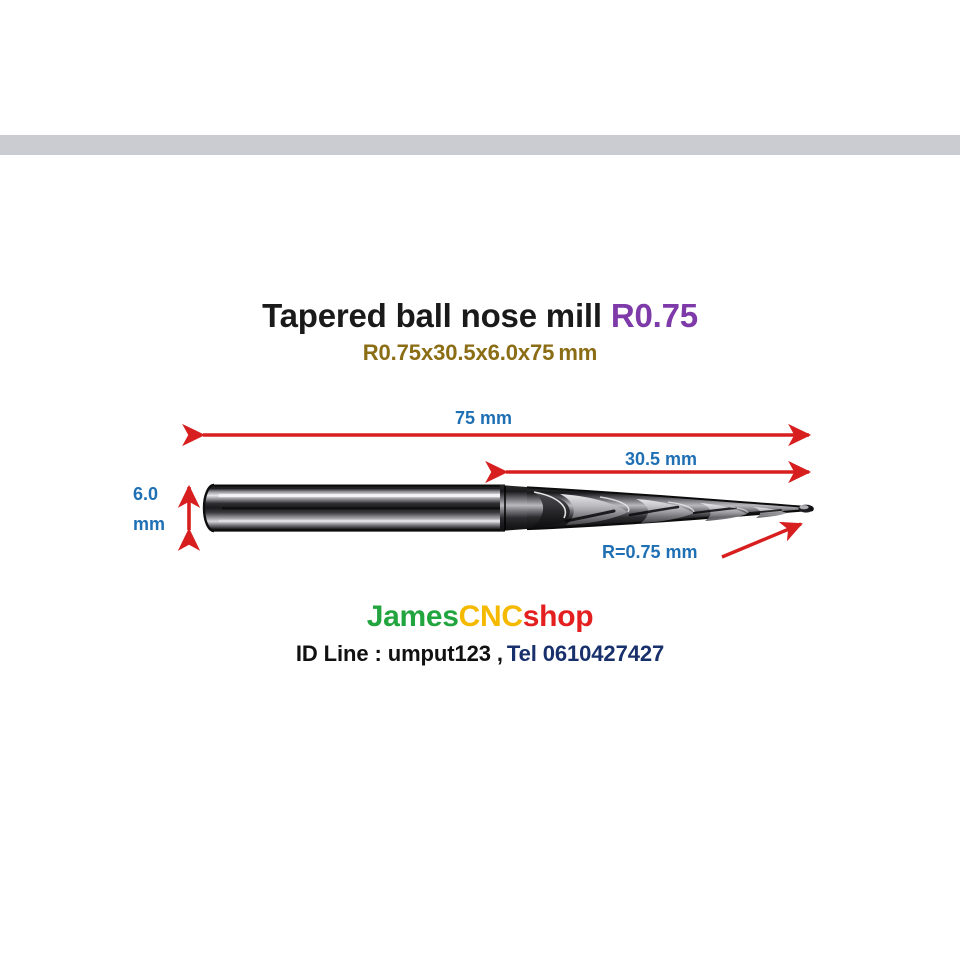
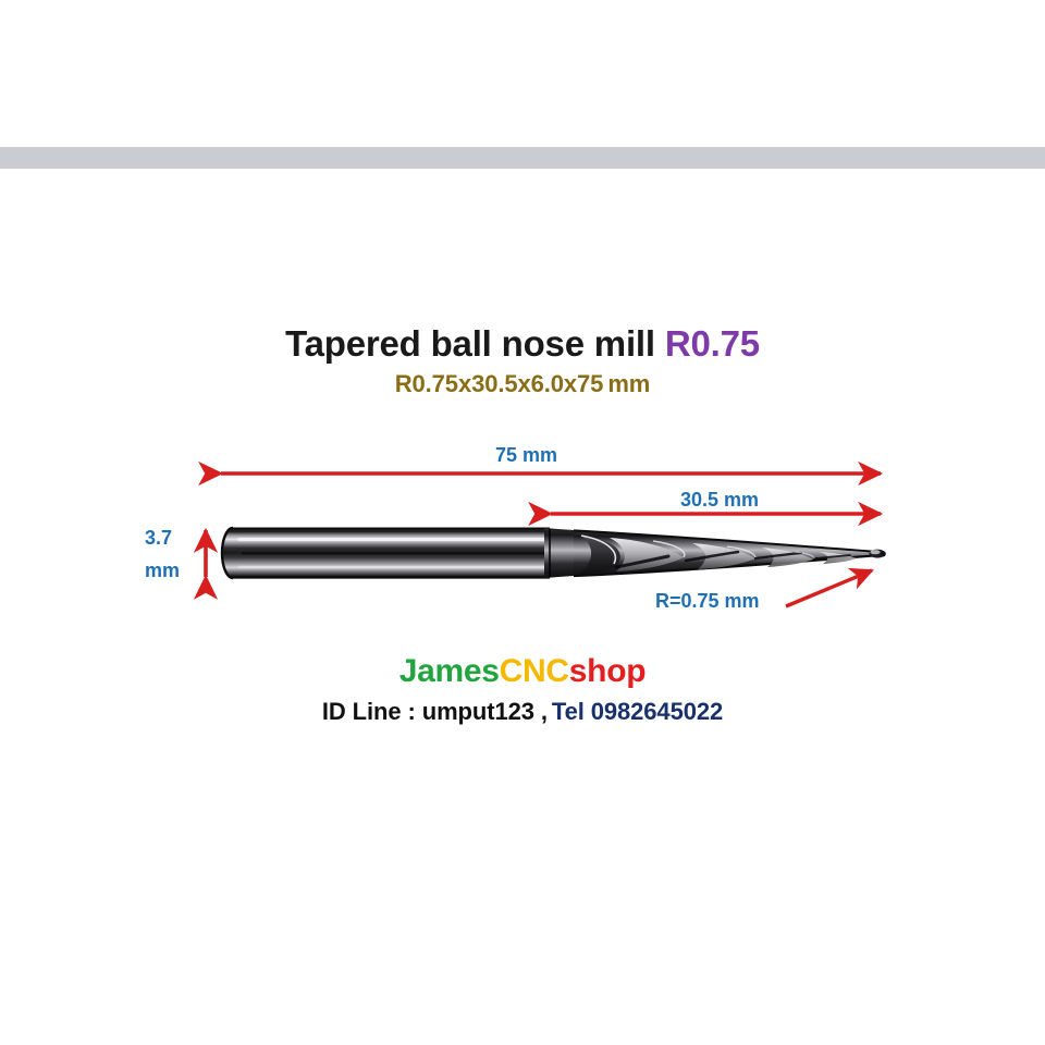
  Tapered ball nose mill R0.75
  R0.75x30.5x6.0x75 mm
  75 mm
  30.5 mm
  R=0.75 mm
- 6.0
+ 3.7
  mm
  JamesCNCshop
- ID Line : umput123 , Tel 0610427427
+ ID Line : umput123 , Tel 0982645022
